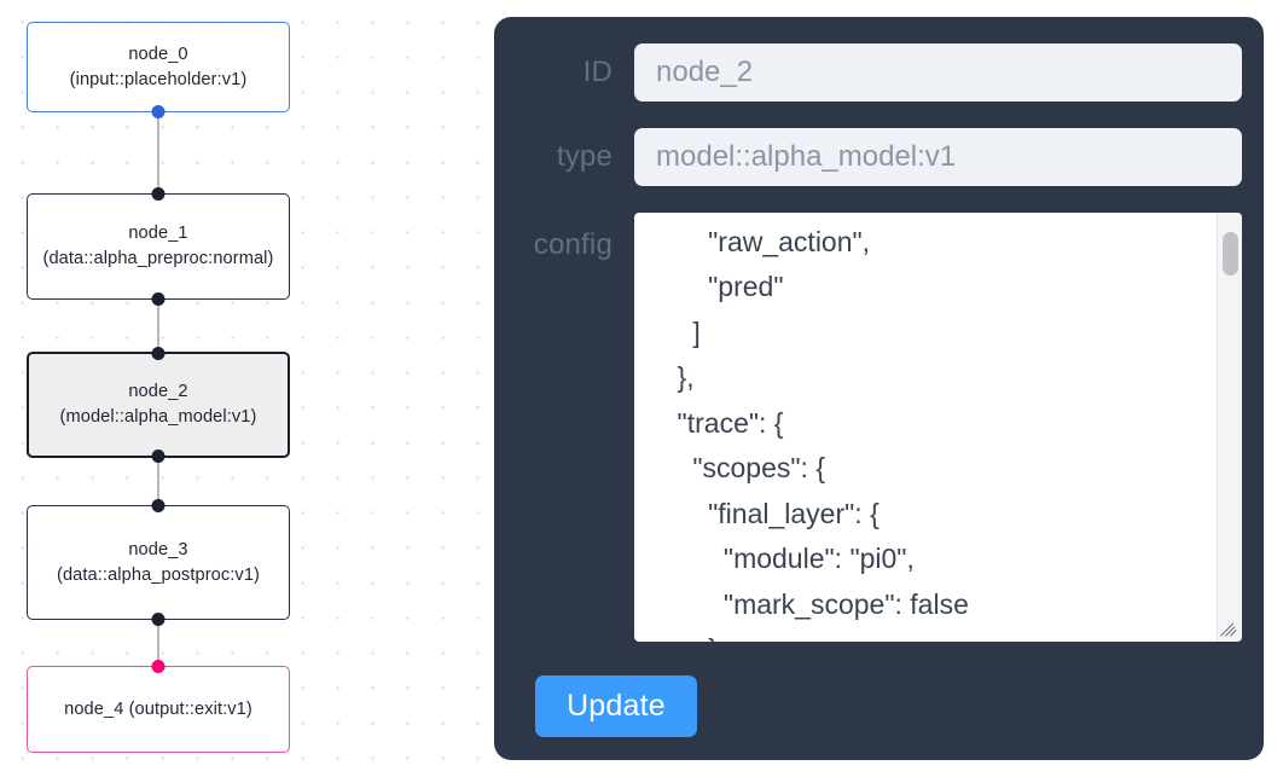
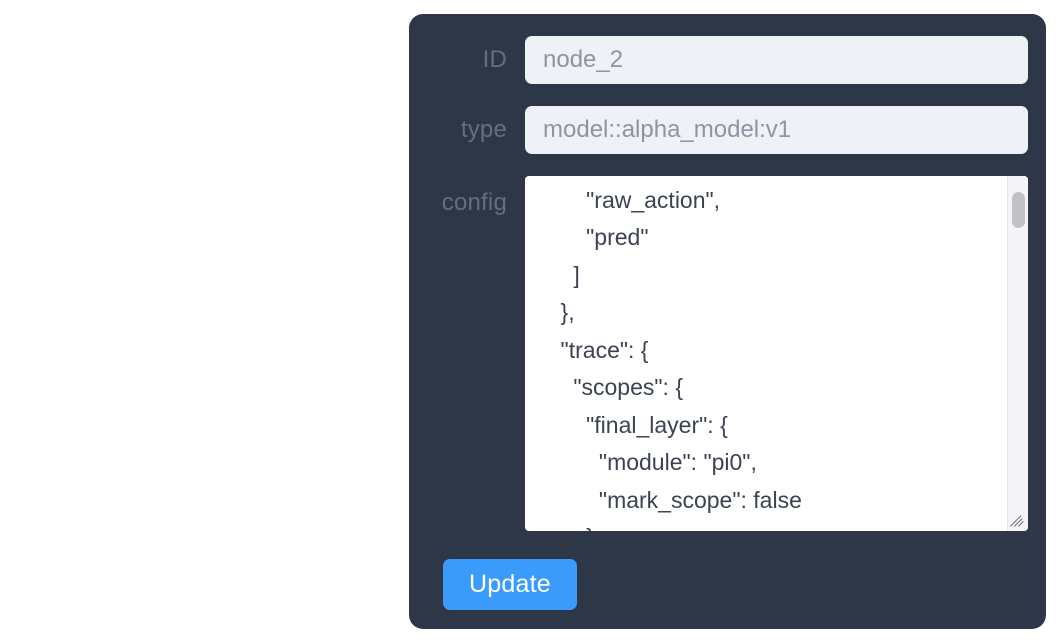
- node_0 (input::placeholder:v1)
- node_1 (data::alpha_preproc:normal)
- node_2 (model::alpha_model:v1)
- node_3 (data::alpha_postproc:v1)
- node_4 (output::exit:v1)
  ID
  node_2
  type
  model::alpha_model:v1
  config
  "raw_action",
  "pred"
  ]
  },
  "trace": {
  "scopes": {
  "final_layer": {
  "module": "pi0",
  "mark_scope": false
  Update
